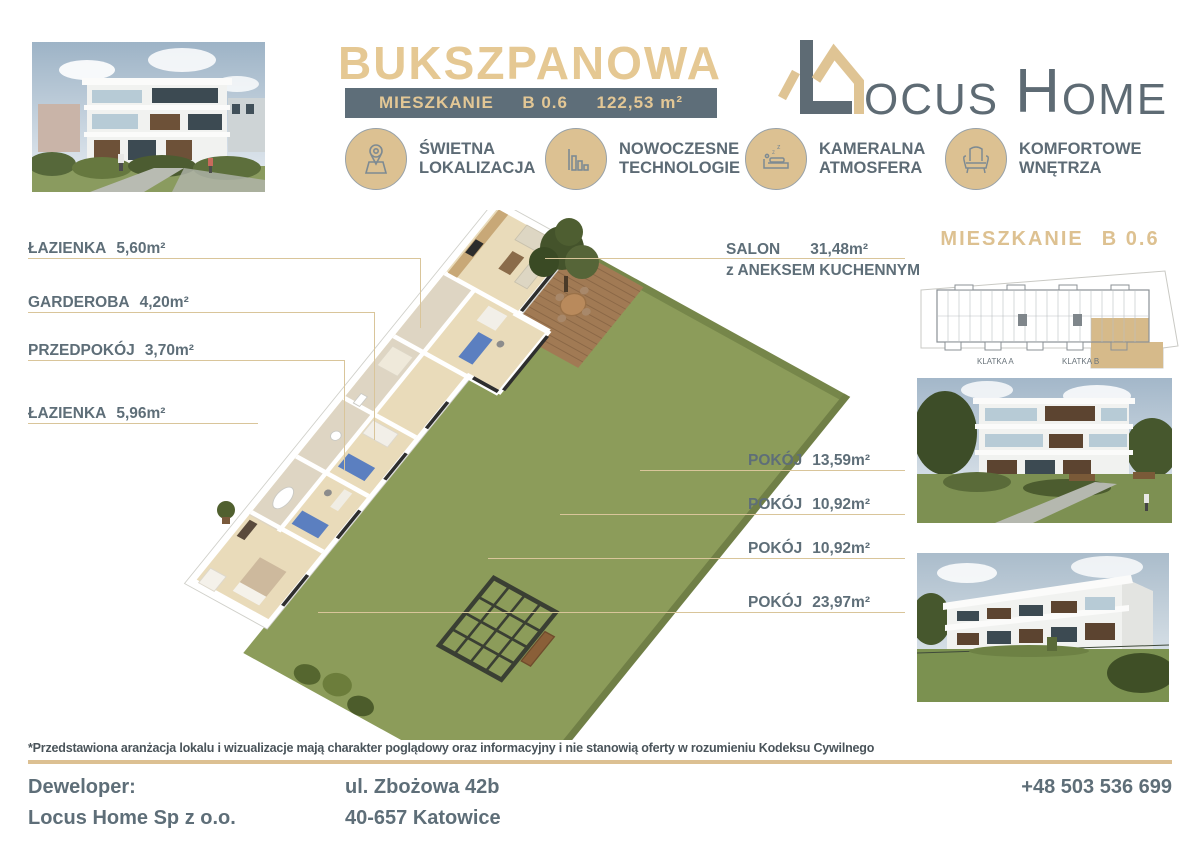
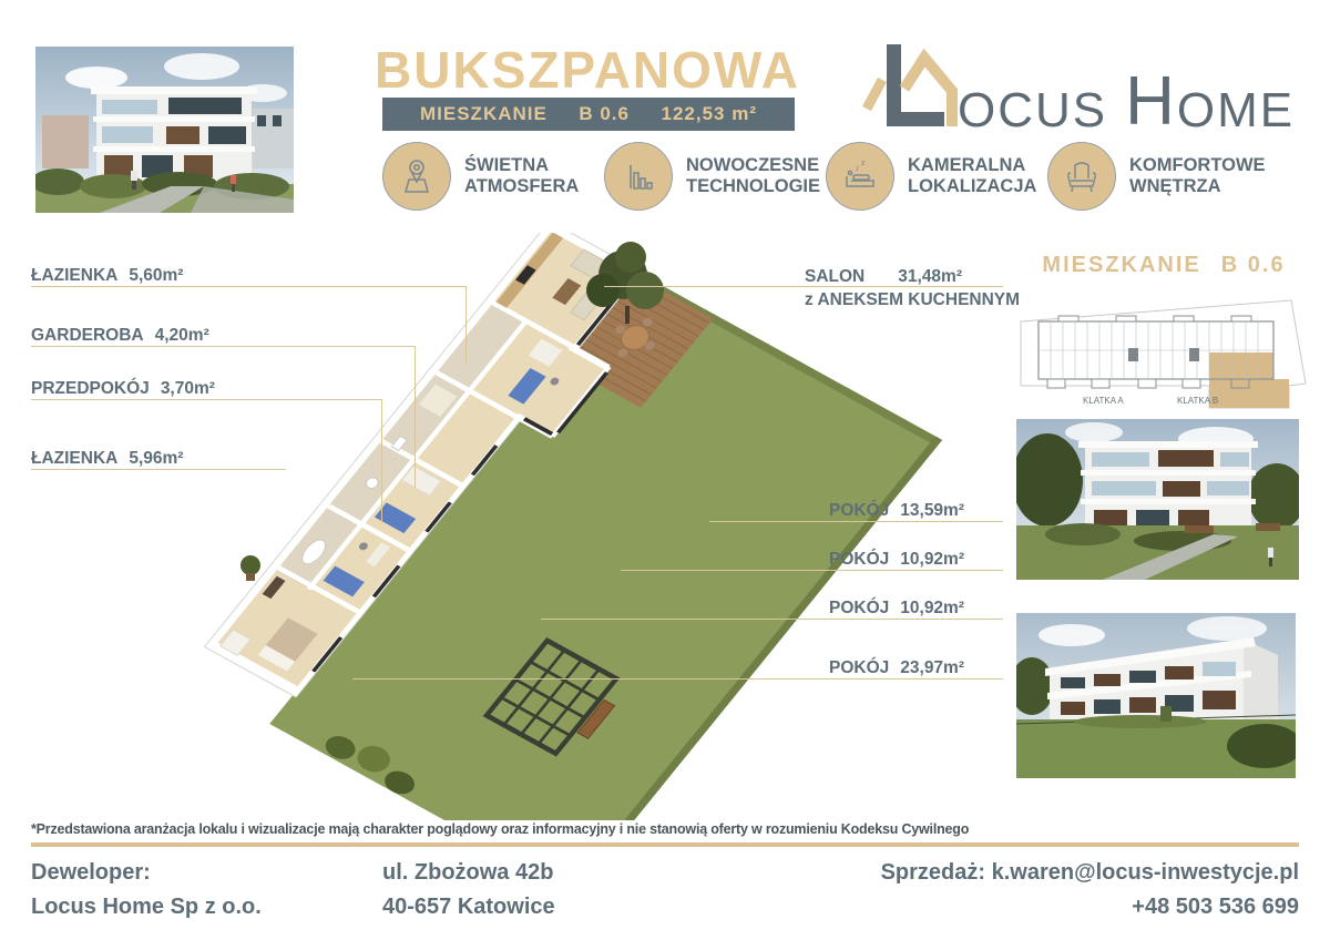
  BUKSZPANOWA
  MIESZKANIE
  B 0.6
  122,53 m²
  OCUS
  H
  OME
  ŚWIETNA
- LOKALIZACJA
+ ATMOSFERA
  NOWOCZESNE
  TECHNOLOGIE
  KAMERALNA
- ATMOSFERA
+ LOKALIZACJA
  KOMFORTOWE
  WNĘTRZA
  ŁAZIENKA 5,60m²
  GARDEROBA 4,20m²
  PRZEDPOKÓJ 3,70m²
  ŁAZIENKA 5,96m²
  SALON
  31,48m²
  z ANEKSEM KUCHENNYM
  POKÓJ 13,59m²
  POKÓJ 10,92m²
  POKÓJ 10,92m²
  POKÓJ 23,97m²
  MIESZKANIE B 0.6
  KLATKA A
  KLATKA B
  *Przedstawiona aranżacja lokalu i wizualizacje mają charakter poglądowy oraz informacyjny i nie stanowią oferty w rozumieniu Kodeksu Cywilnego
  Deweloper:
  Locus Home Sp z o.o.
  ul. Zbożowa 42b
  40-657 Katowice
+ Sprzedaż: k.waren@locus-inwestycje.pl
  +48 503 536 699
